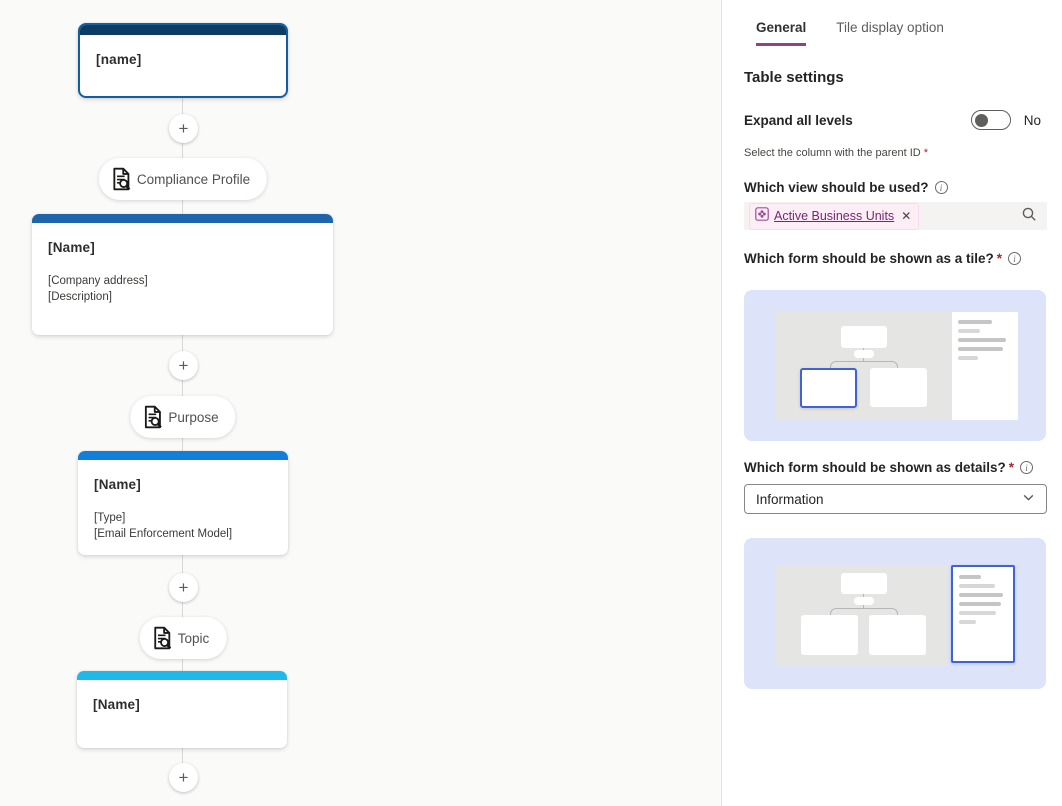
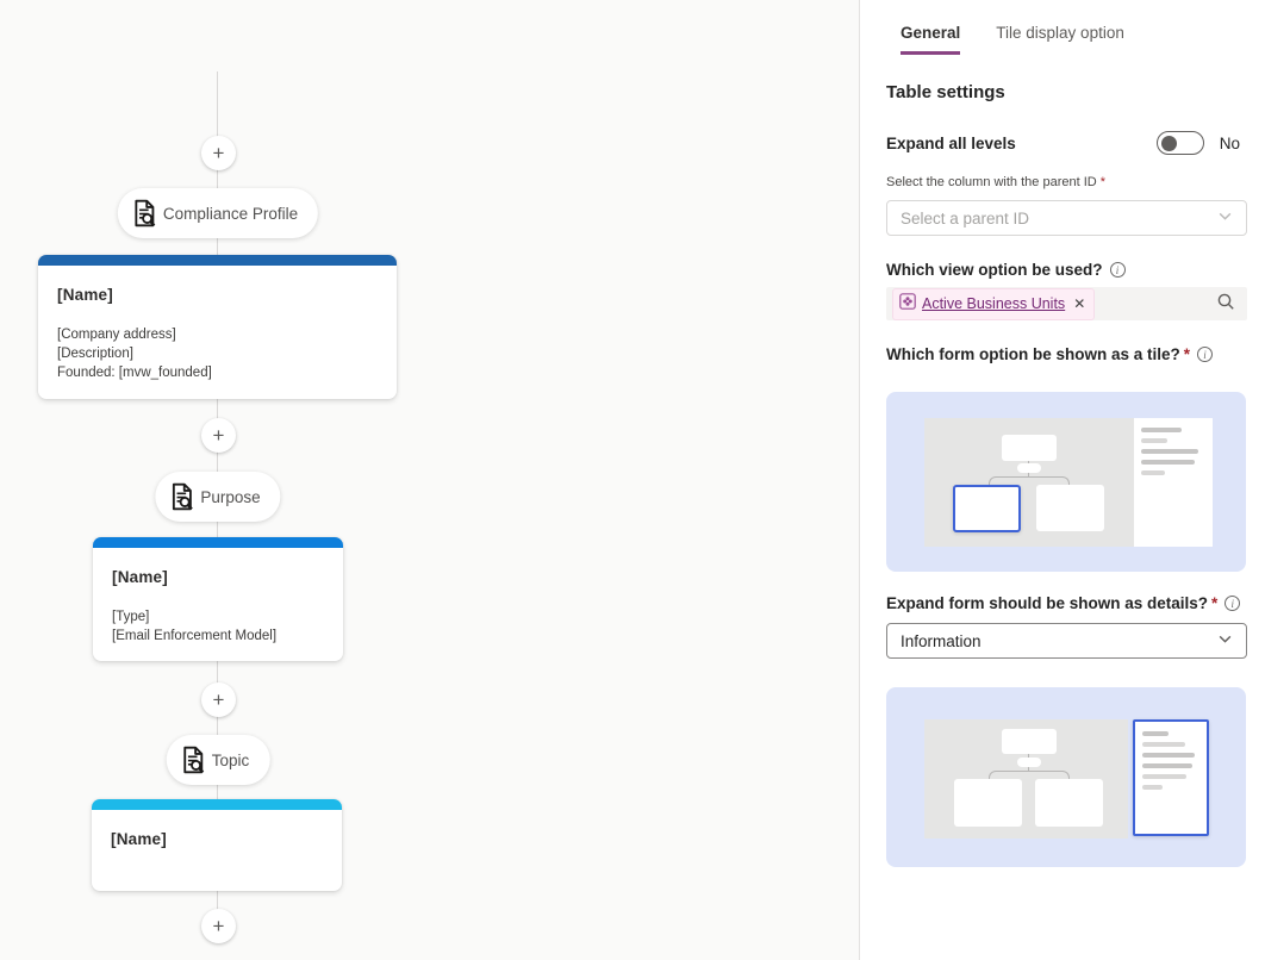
- [name]
  +
  Compliance Profile
  [Name]
  [Company address]
  [Description]
+ Founded: [mvw_founded]
  +
  Purpose
  [Name]
  [Type]
  [Email Enforcement Model]
  +
  Topic
  [Name]
  +
  General
  Tile display option
  Table settings
  Expand all levels
  No
  Select the column with the parent ID *
+ Select a parent ID
- Which view should be used?
+ Which view option be used?
  i
  Active Business Units
  ✕
- Which form should be shown as a tile?
+ Which form option be shown as a tile?
  *
  i
- Which form should be shown as details?
+ Expand form should be shown as details?
  *
  i
  Information
